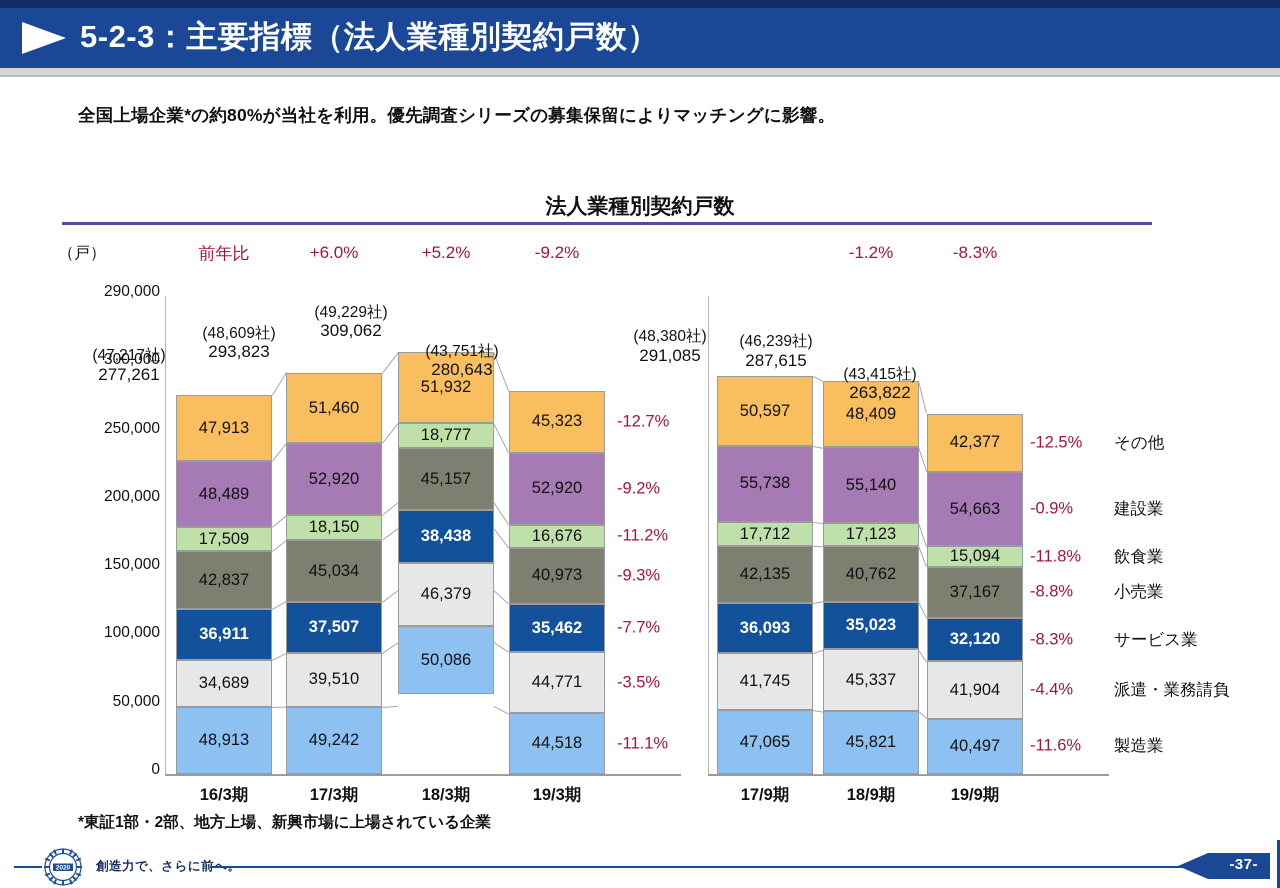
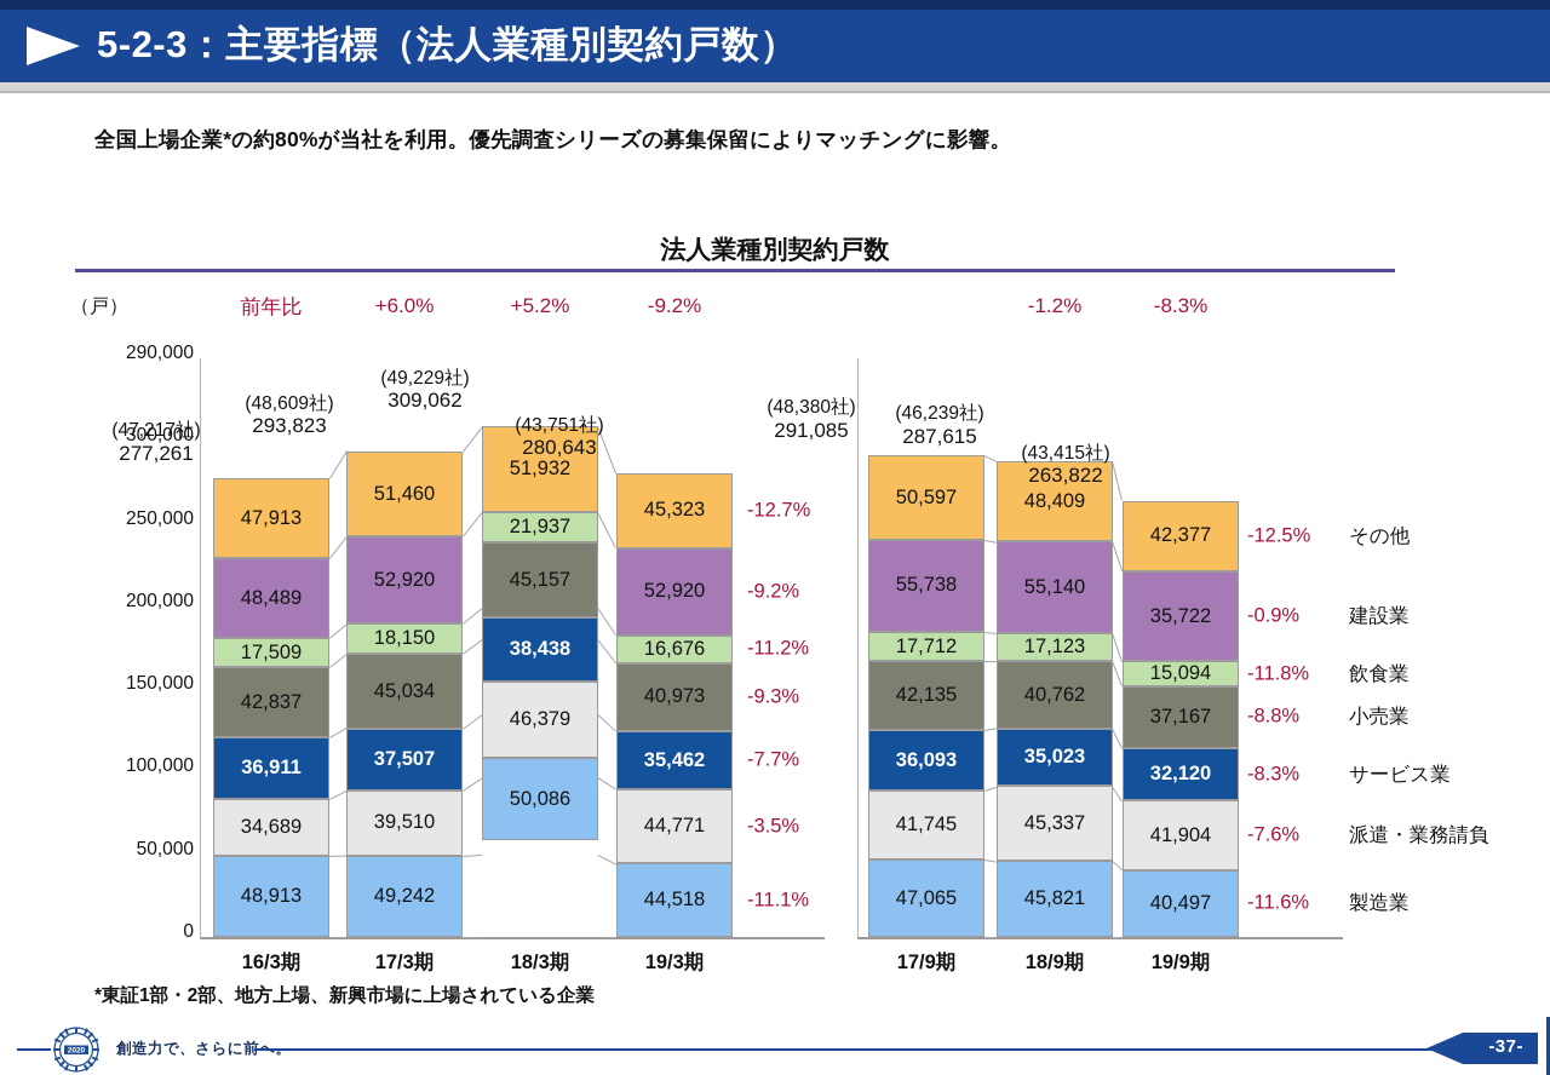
  5-2-3：主要指標（法人業種別契約戸数）
  全国上場企業*の約80%が当社を利用。優先調査シリーズの募集保留によりマッチングに影響。
  法人業種別契約戸数
  （戸）
  290,000
  300,000
  250,000
  200,000
  150,000
  100,000
  50,000
  0
  47,913
  48,489
  17,509
  42,837
  36,911
  34,689
  48,913
  (47,217社)
  277,261
  16/3期
  51,460
  52,920
  18,150
  45,034
  37,507
  39,510
  49,242
  (48,609社)
  293,823
  17/3期
  51,932
- 18,777
+ 21,937
  45,157
  38,438
  46,379
  50,086
  (49,229社)
  309,062
  18/3期
  45,323
  52,920
  16,676
  40,973
  35,462
  44,771
  44,518
  (43,751社)
  280,643
  19/3期
  -12.7%
  -9.2%
  -11.2%
  -9.3%
  -7.7%
  -3.5%
  -11.1%
  50,597
  55,738
  17,712
  42,135
  36,093
  41,745
  47,065
  (48,380社)
  291,085
  17/9期
  48,409
  55,140
  17,123
  40,762
  35,023
  45,337
  45,821
  (46,239社)
  287,615
  18/9期
  42,377
- 54,663
+ 35,722
  15,094
  37,167
  32,120
  41,904
  40,497
  (43,415社)
  263,822
  19/9期
  -12.5%
  -0.9%
  -11.8%
  -8.8%
  -8.3%
- -4.4%
+ -7.6%
  -11.6%
  *東証1部・2部、地方上場、新興市場に上場されている企業
  創造力で、さらに前
  -37-
  前年比
  +6.0%
  +5.2%
  -9.2%
  -1.2%
  -8.3%
  その他
  建設業
  飲食業
  小売業
  サービス業
  派遣・業務請負
  製造業
